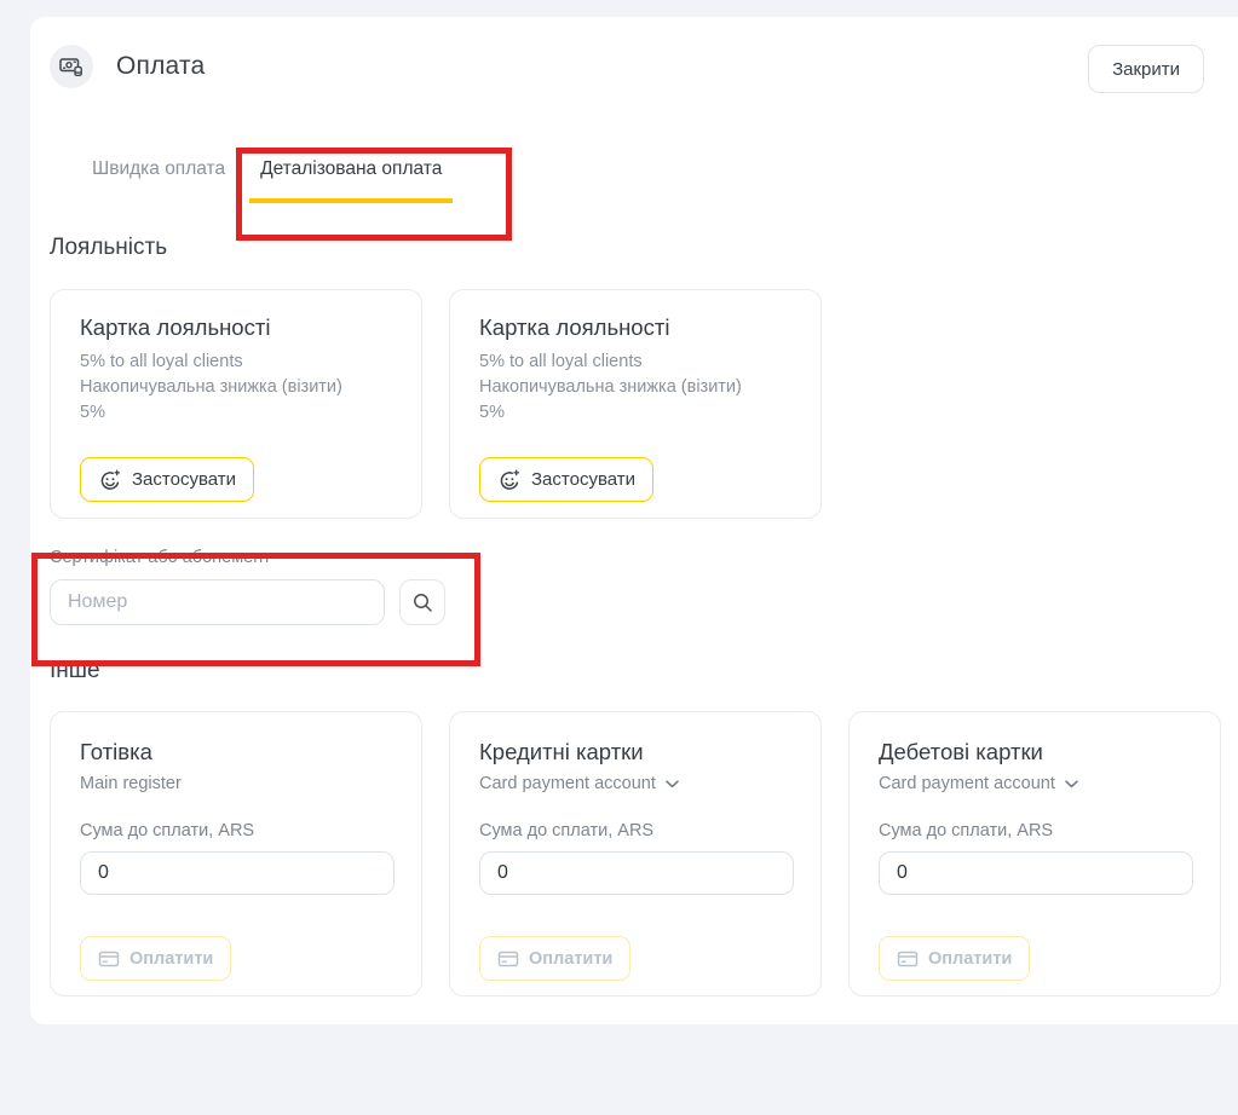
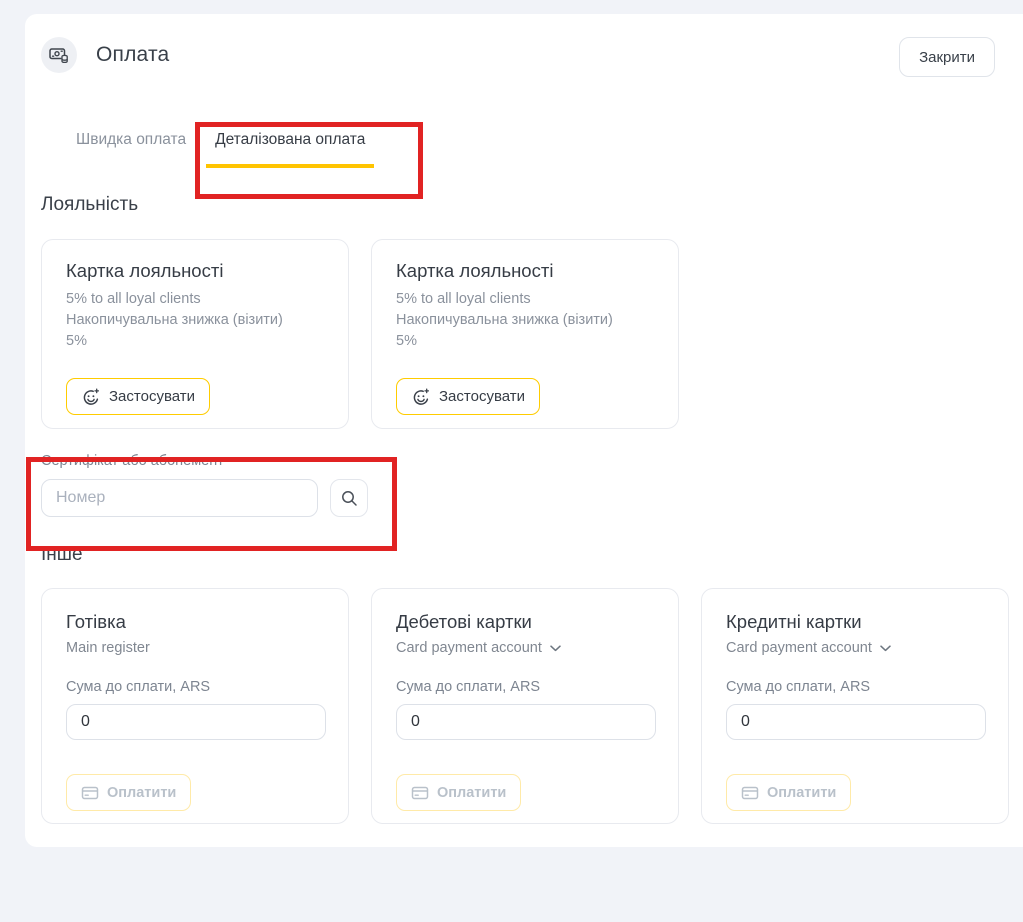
  Оплата
  Закрити
  Швидка оплата
  Деталізована оплата
  Лояльність
  Картка лояльності
  5% to all loyal clients
  Накопичувальна знижка (візити)
  5%
  Застосувати
  Картка лояльності
  5% to all loyal clients
  Накопичувальна знижка (візити)
  5%
  Застосувати
  Сертифікат або абонемент
  Номер
  Інше
  Готівка
  Main register
  Сума до сплати, ARS
  0
  Оплатити
- Кредитні картки
+ Дебетові картки
  Card payment account
  Сума до сплати, ARS
  0
  Оплатити
- Дебетові картки
+ Кредитні картки
  Card payment account
  Сума до сплати, ARS
  0
  Оплатити
